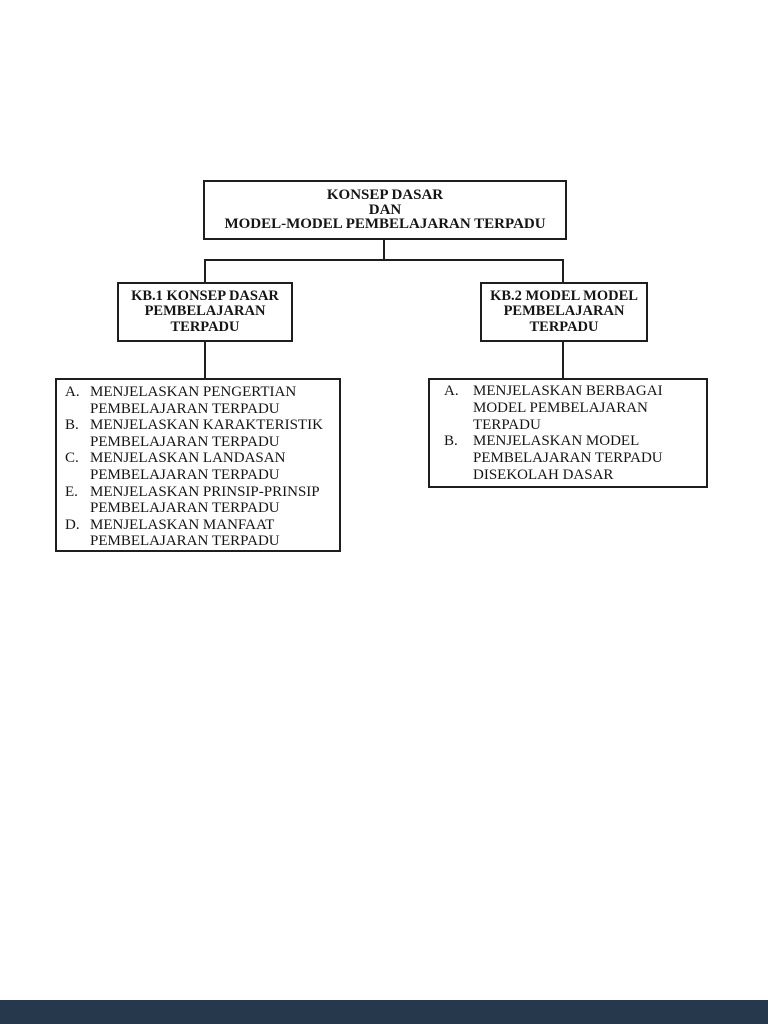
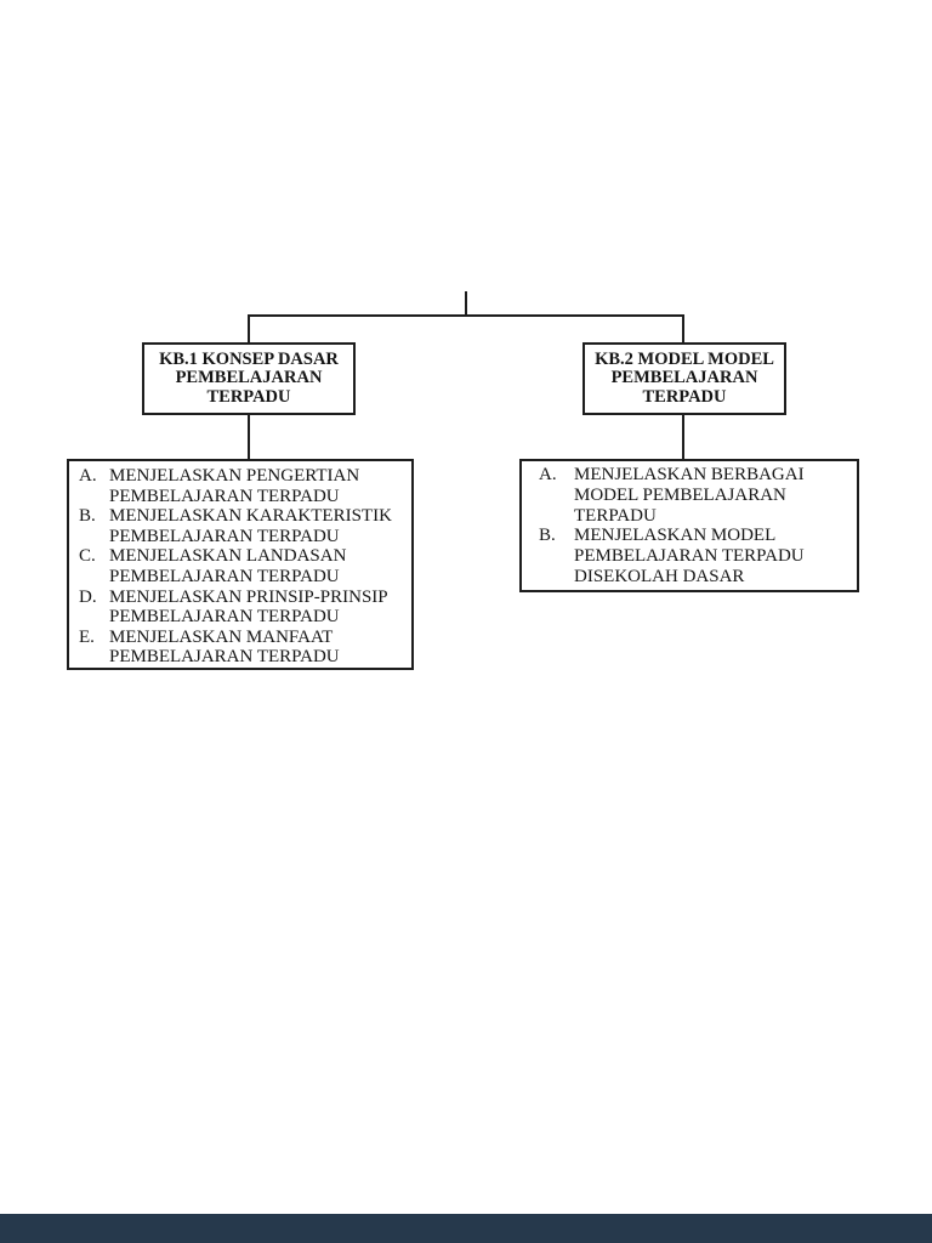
- KONSEP DASAR
- DAN
- MODEL-MODEL PEMBELAJARAN TERPADU
  KB.1 KONSEP DASAR
  PEMBELAJARAN
  TERPADU
  KB.2 MODEL MODEL
  PEMBELAJARAN
  TERPADU
  A.
  MENJELASKAN PENGERTIAN
  PEMBELAJARAN TERPADU
  B.
  MENJELASKAN KARAKTERISTIK
  PEMBELAJARAN TERPADU
  C.
  MENJELASKAN LANDASAN
  PEMBELAJARAN TERPADU
- E.
+ D.
  MENJELASKAN PRINSIP-PRINSIP
  PEMBELAJARAN TERPADU
- D.
+ E.
  MENJELASKAN MANFAAT
  PEMBELAJARAN TERPADU
  A.
  MENJELASKAN BERBAGAI
  MODEL PEMBELAJARAN
  TERPADU
  B.
  MENJELASKAN MODEL
  PEMBELAJARAN TERPADU
  DISEKOLAH DASAR
